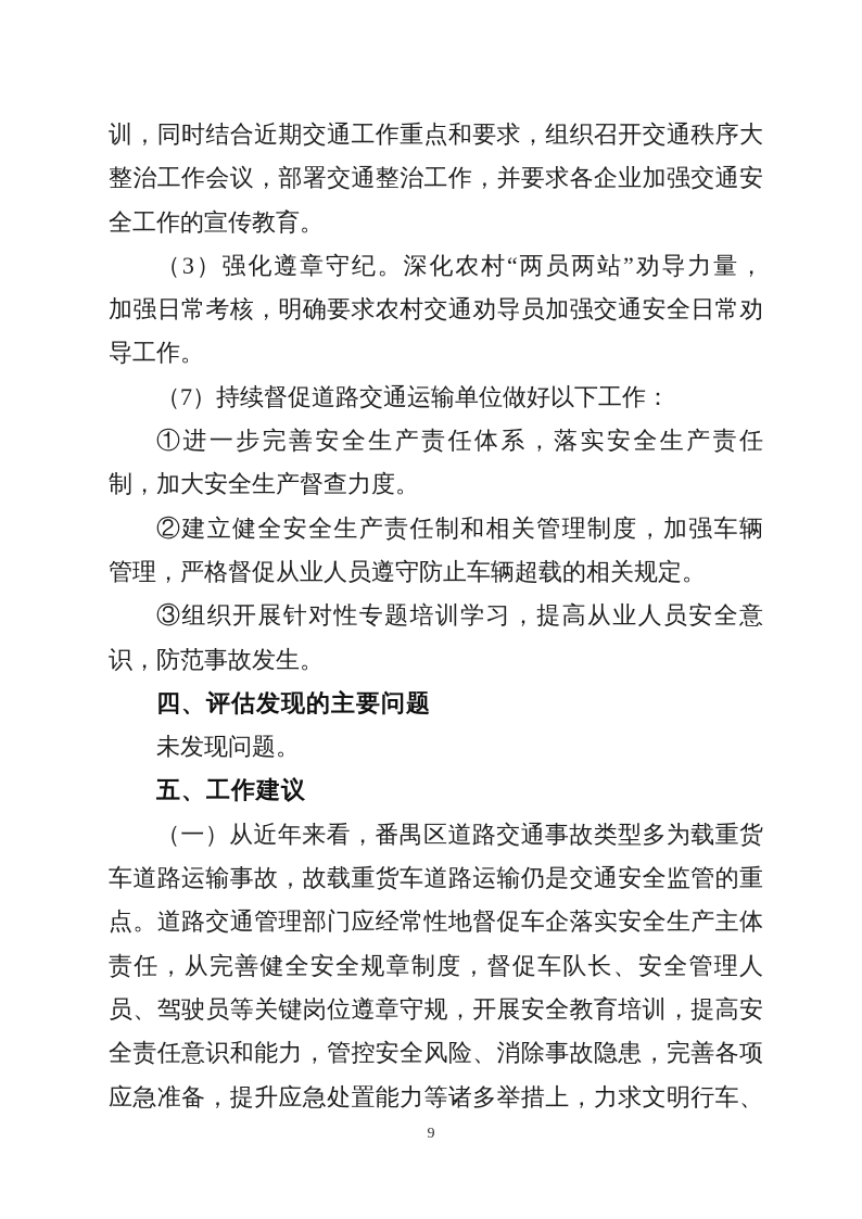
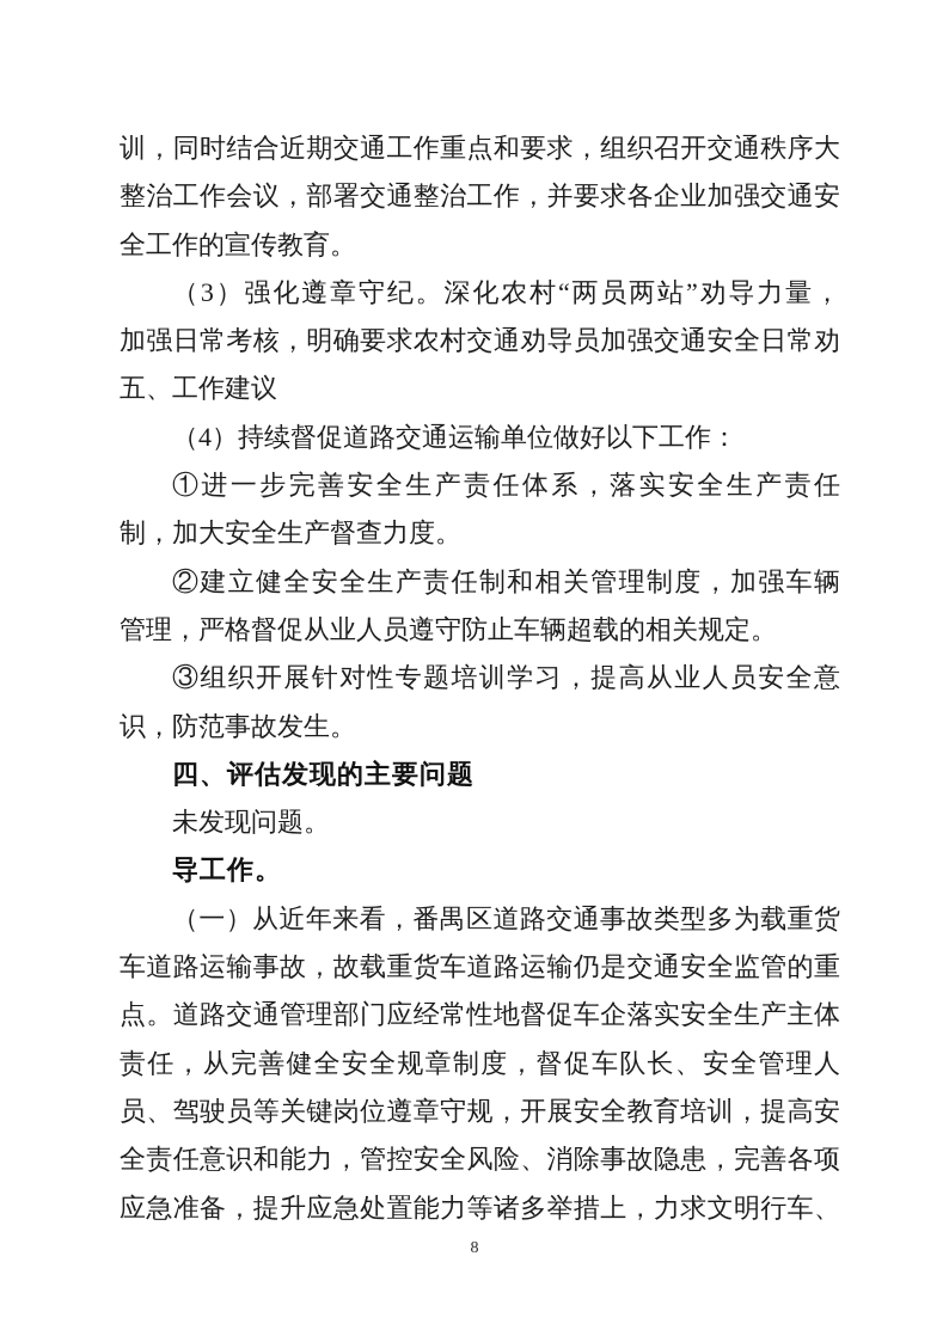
  训，同时结合近期交通工作重点和要求，组织召开交通秩序大
  整治工作会议，部署交通整治工作，并要求各企业加强交通安
  全工作的宣传教育。
  （3）强化遵章守纪。深化农村“两员两站”劝导力量，
  加强日常考核，明确要求农村交通劝导员加强交通安全日常劝
- 导工作。
+ 五、工作建议
- （7）持续督促道路交通运输单位做好以下工作：
+ （4）持续督促道路交通运输单位做好以下工作：
  ①进一步完善安全生产责任体系，落实安全生产责任
  制，加大安全生产督查力度。
  ②建立健全安全生产责任制和相关管理制度，加强车辆
  管理，严格督促从业人员遵守防止车辆超载的相关规定。
  ③组织开展针对性专题培训学习，提高从业人员安全意
  识，防范事故发生。
  四、评估发现的主要问题
  未发现问题。
- 五、工作建议
+ 导工作。
  （一）从近年来看，番禺区道路交通事故类型多为载重货
  车道路运输事故，故载重货车道路运输仍是交通安全监管的重
  点。道路交通管理部门应经常性地督促车企落实安全生产主体
  责任，从完善健全安全规章制度，督促车队长、安全管理人
  员、驾驶员等关键岗位遵章守规，开展安全教育培训，提高安
  全责任意识和能力，管控安全风险、消除事故隐患，完善各项
  应急准备，提升应急处置能力等诸多举措上，力求文明行车、
- 9
+ 8
